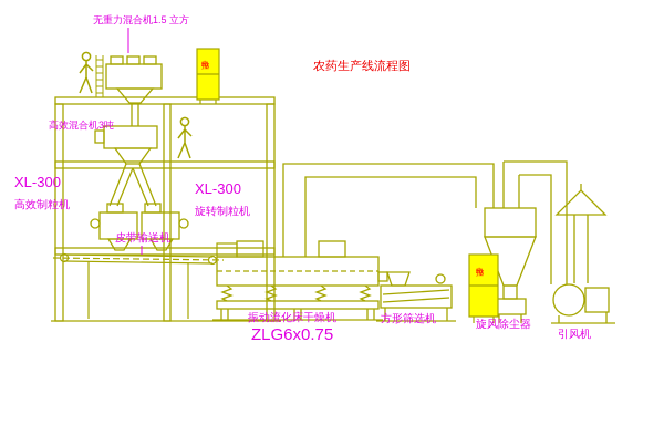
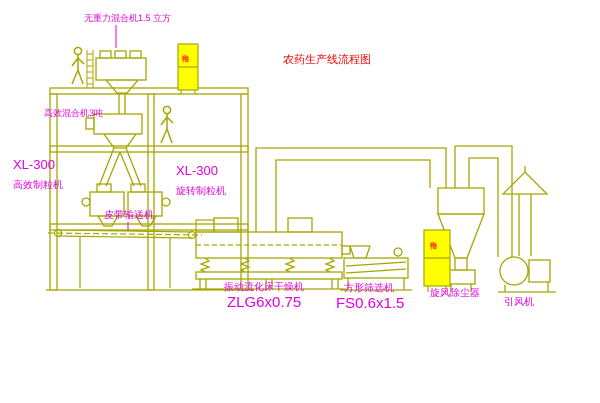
  农药生产线流程图
  无重力混合机1.5 立方
  高效混合机3吨
  XL-300
  高效制粒机
  XL-300
  旋转制粒机
  皮带输送机
  振动流化床干燥机
  ZLG6x0.75
  方形筛选机
+ FS0.6x1.5
  旋风除尘器
  引风机
